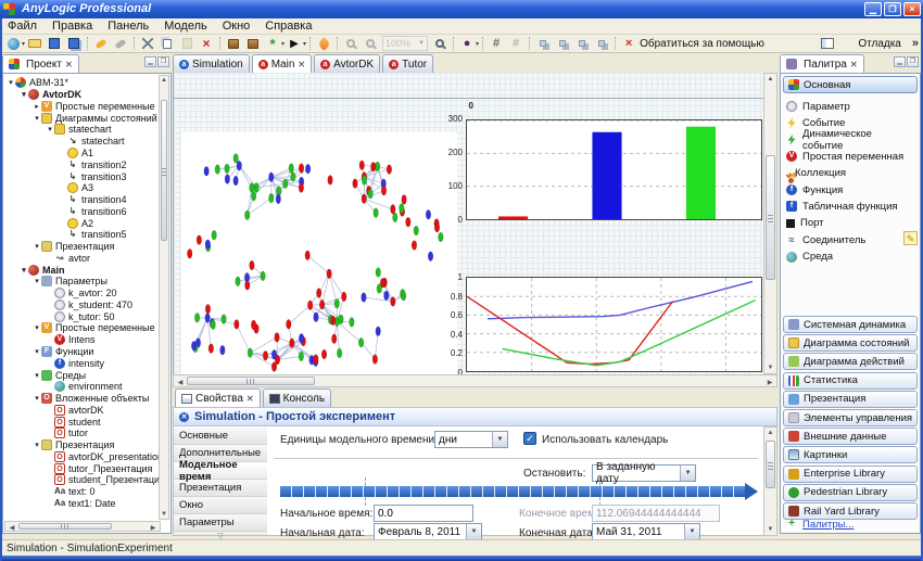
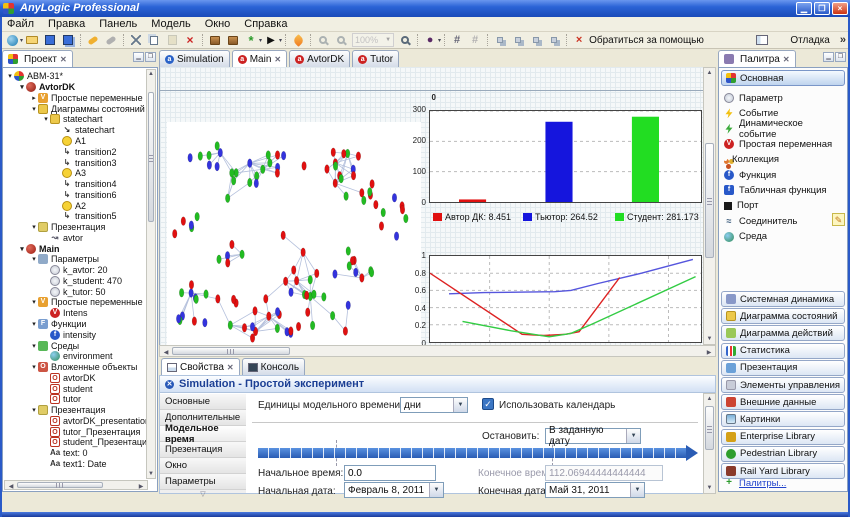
  AnyLogic Professional
  ▁
  ❐
  ×
  Файл
  Правка
  Панель
  Модель
  Окно
  Справка
  ×
  *
  ▶
  100%
  ●
  #
  #
  ×
  Обратиться за помощью
  Отладка
  »
  Проект
  ✕
  ABM-31*
  AvtorDK
  Простые переменные
  Диаграммы состояний
  statechart
  ↘
  statechart
  A1
  ↳
  transition2
  ↳
  transition3
  A3
  ↳
  transition4
  ↳
  transition6
  A2
  ↳
  transition5
  Презентация
  ↝
  avtor
  Main
  Параметры
  k_avtor: 20
  k_student: 470
  k_tutor: 50
  Простые переменные
  Intens
  Функции
  intensity
  Среды
  environment
  Вложенные объекты
  avtorDK
  student
  tutor
  Презентация
  avtorDK_presentatio
  tutor_Презентация
  student_Презентаци
  Aa
  text: 0
  Aa
  text1: Date
  Simulation
  Main
  ✕
  AvtorDK
  Tutor
  0
  100
  200
  300
  0
+ Автор ДК: 8.451
+ Тьютор: 264.52
+ Студент: 281.173
  0
  0.2
  0.4
  0.6
  0.8
  1
  Свойства
  ✕
  Консоль
  Simulation - Простой эксперимент
  Основные
  Дополнительные
  Модельное время
  Презентация
  Окно
  Параметры
  Единицы модельного времени
  дни
  ✓
  Использовать календарь
  Остановить:
  В заданную дату
  Начальное время:
  0.0
  Конечное вре
  112.06944444444444
  Начальная дата:
  Февраль 8, 2011
  Конечная дата
  Май 31, 2011
  Палитра
  ✕
  Основная
  Параметр
  Событие
  Динамическое событие
  Простая переменная
  Коллекция
  Функция
  Табличная функция
  Порт
  ≈
  Соединитель
  Среда
  Системная динамика
  Диаграмма состояний
  Диаграмма действий
  Статистика
  Презентация
  Элементы управления
  Внешние данные
  Картинки
  Enterprise Library
  Pedestrian Library
  Rail Yard Library
  +
  Палитры...
  ✎
- Simulation - SimulationExperiment
